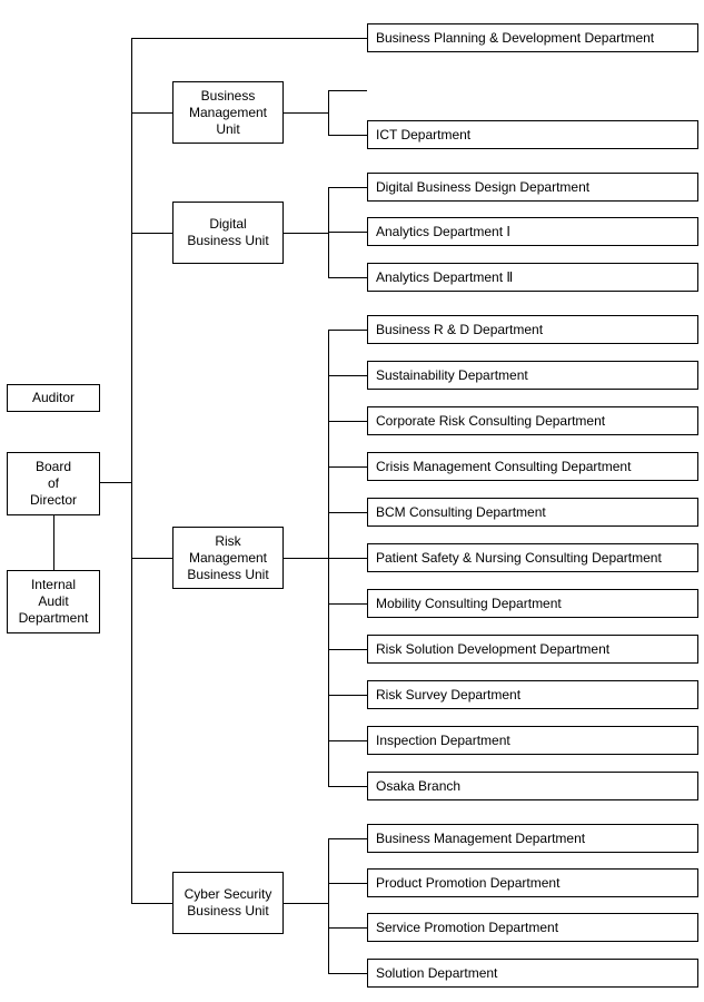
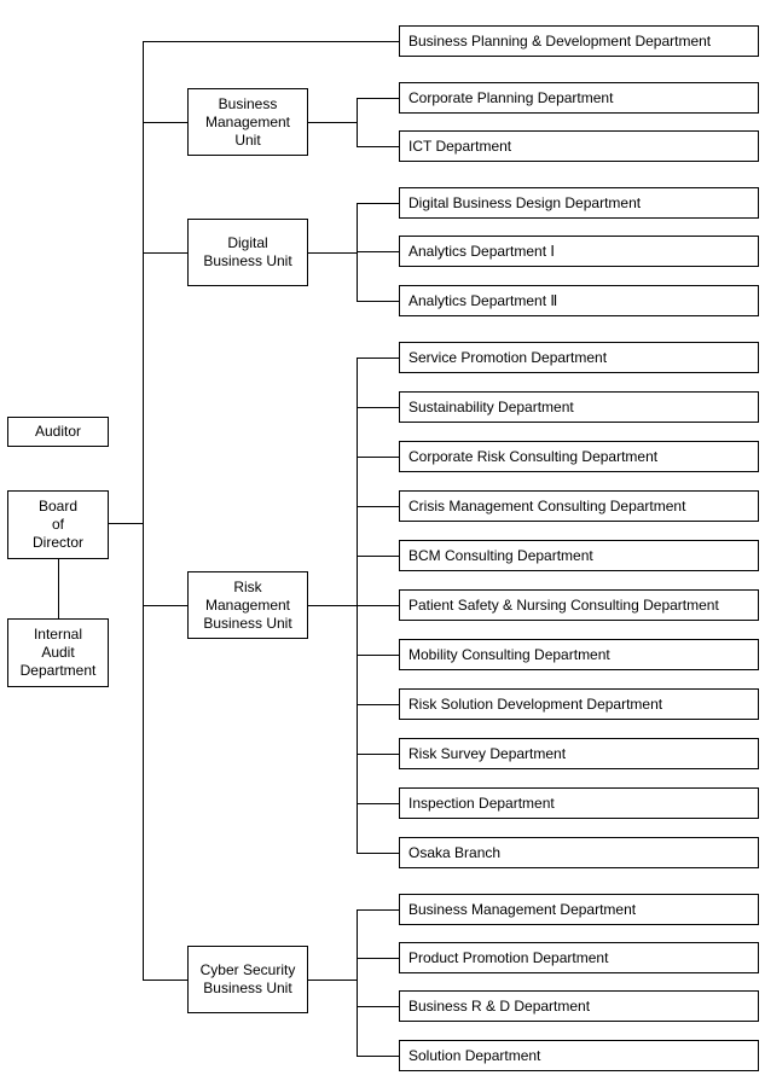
  Auditor
  Board
  of
  Director
  Internal
  Audit
  Department
  Business
  Management
  Unit
  Digital
  Business Unit
  Risk
  Management
  Business Unit
  Cyber Security
  Business Unit
  Business Planning & Development Department
+ Corporate Planning Department
  ICT Department
  Digital Business Design Department
  Analytics Department Ⅰ
  Analytics Department Ⅱ
- Business R & D Department
+ Service Promotion Department
  Sustainability Department
  Corporate Risk Consulting Department
  Crisis Management Consulting Department
  BCM Consulting Department
  Patient Safety & Nursing Consulting Department
  Mobility Consulting Department
  Risk Solution Development Department
  Risk Survey Department
  Inspection Department
  Osaka Branch
  Business Management Department
  Product Promotion Department
- Service Promotion Department
+ Business R & D Department
  Solution Department
